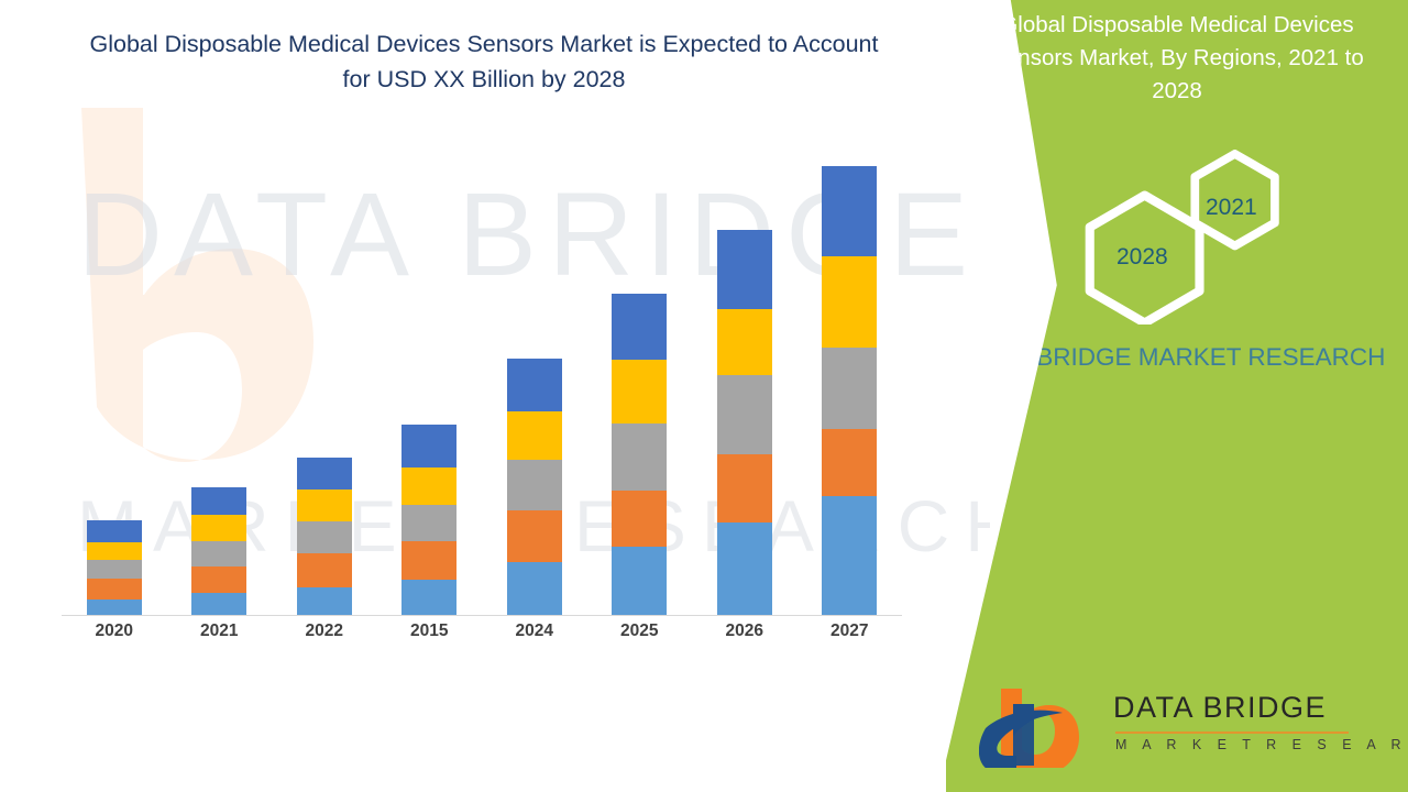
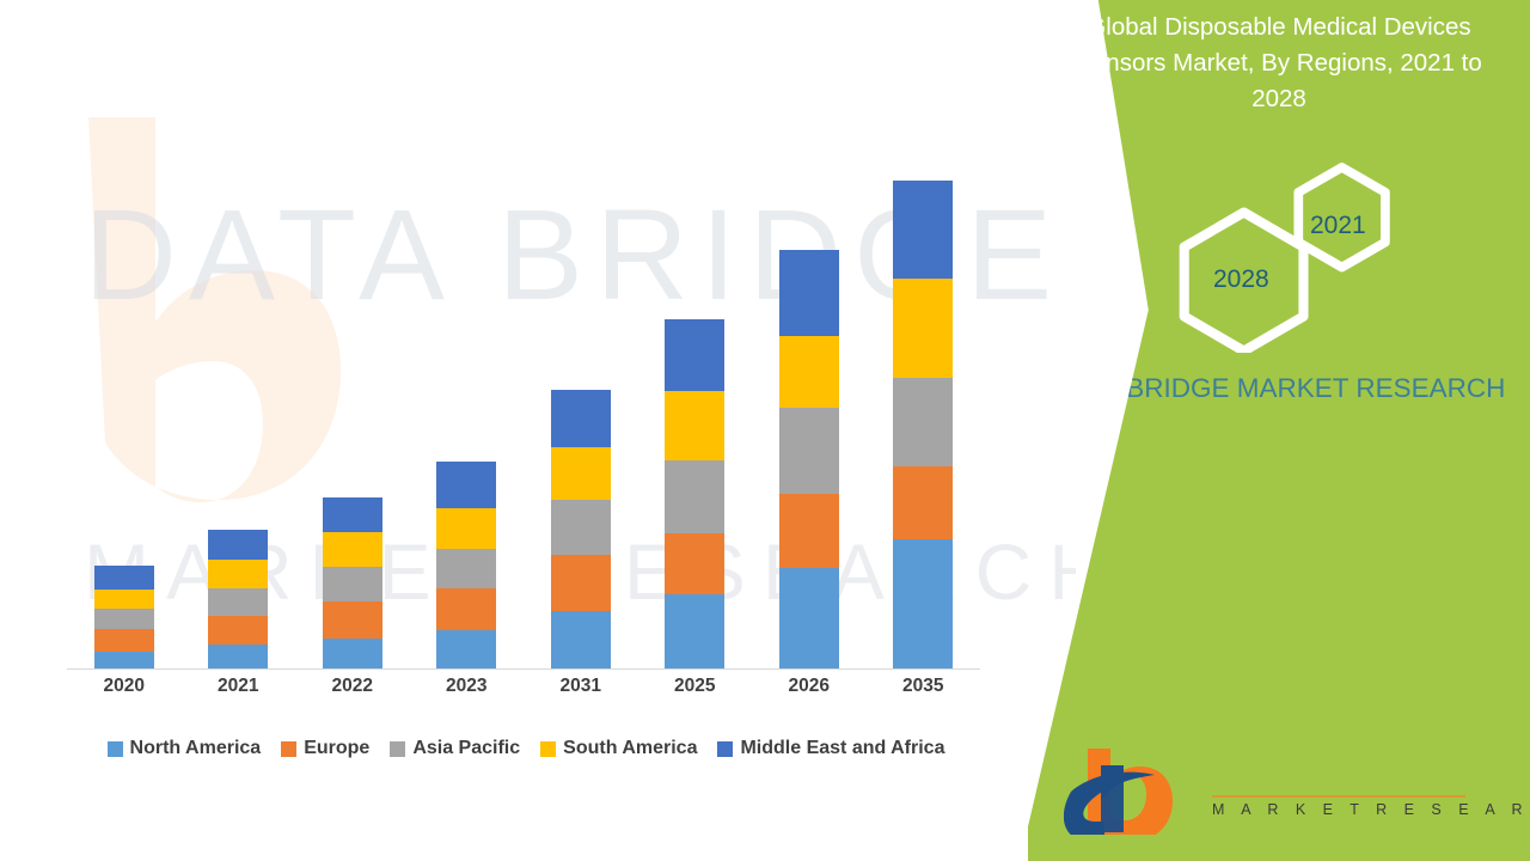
  DATA BRIE
- Global Disposable Medical Devices Sensors Market is Expected to Account for USD XX Billion by 2028
  2020
  2021
  2022
- 2015
+ 2023
- 2024
+ 2031
  2025
  2026
- 2027
+ 2035
+ North America
+ Europe
+ Asia Pacific
+ South America
+ Middle East and Africa
  lobal Disposable Medical Devices nsors Market, By Regions, 2021 to 2028
  2021
  2028
  BRIDGE MARKET RESEARCH
- DATA BRIDGE
  M A R K E T R E S E A R
